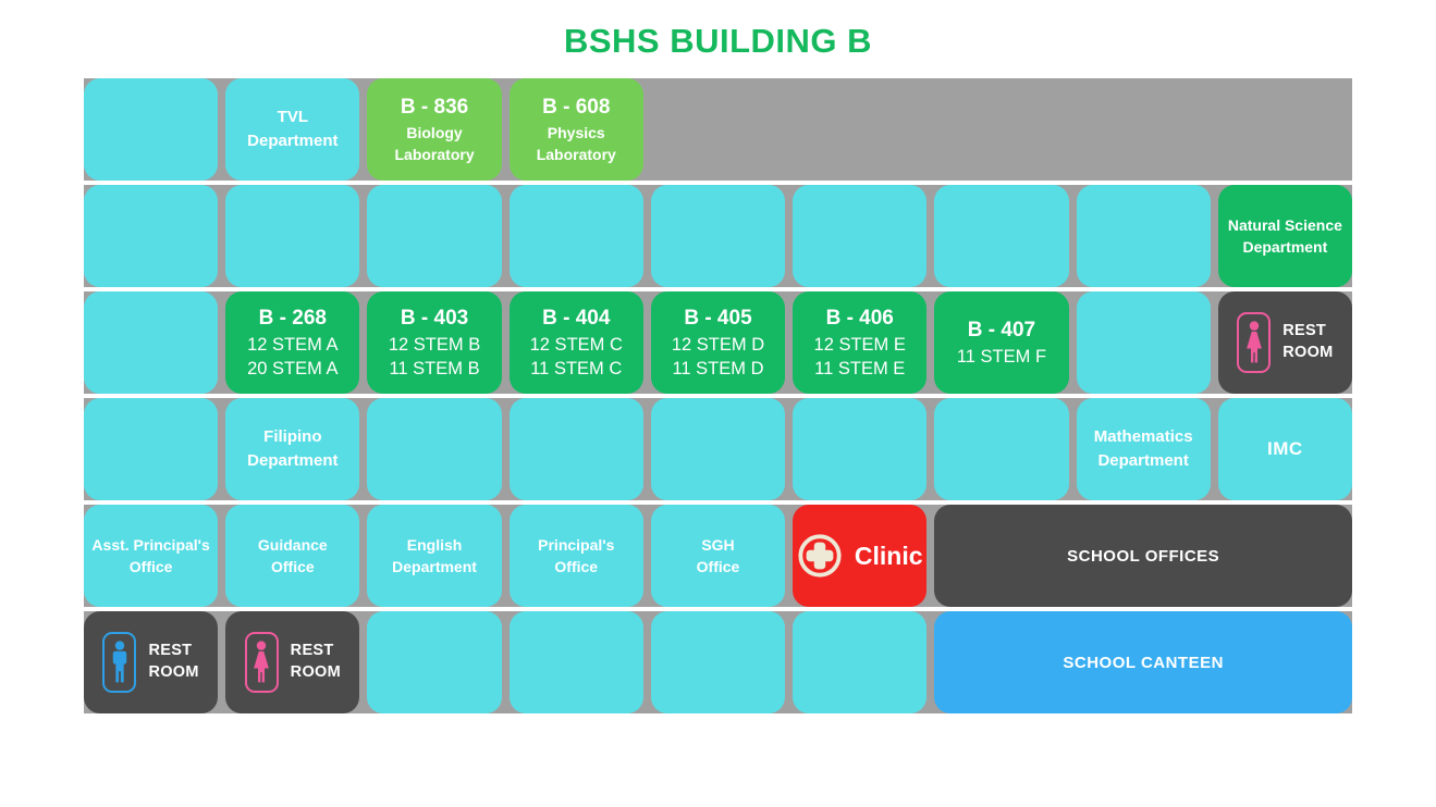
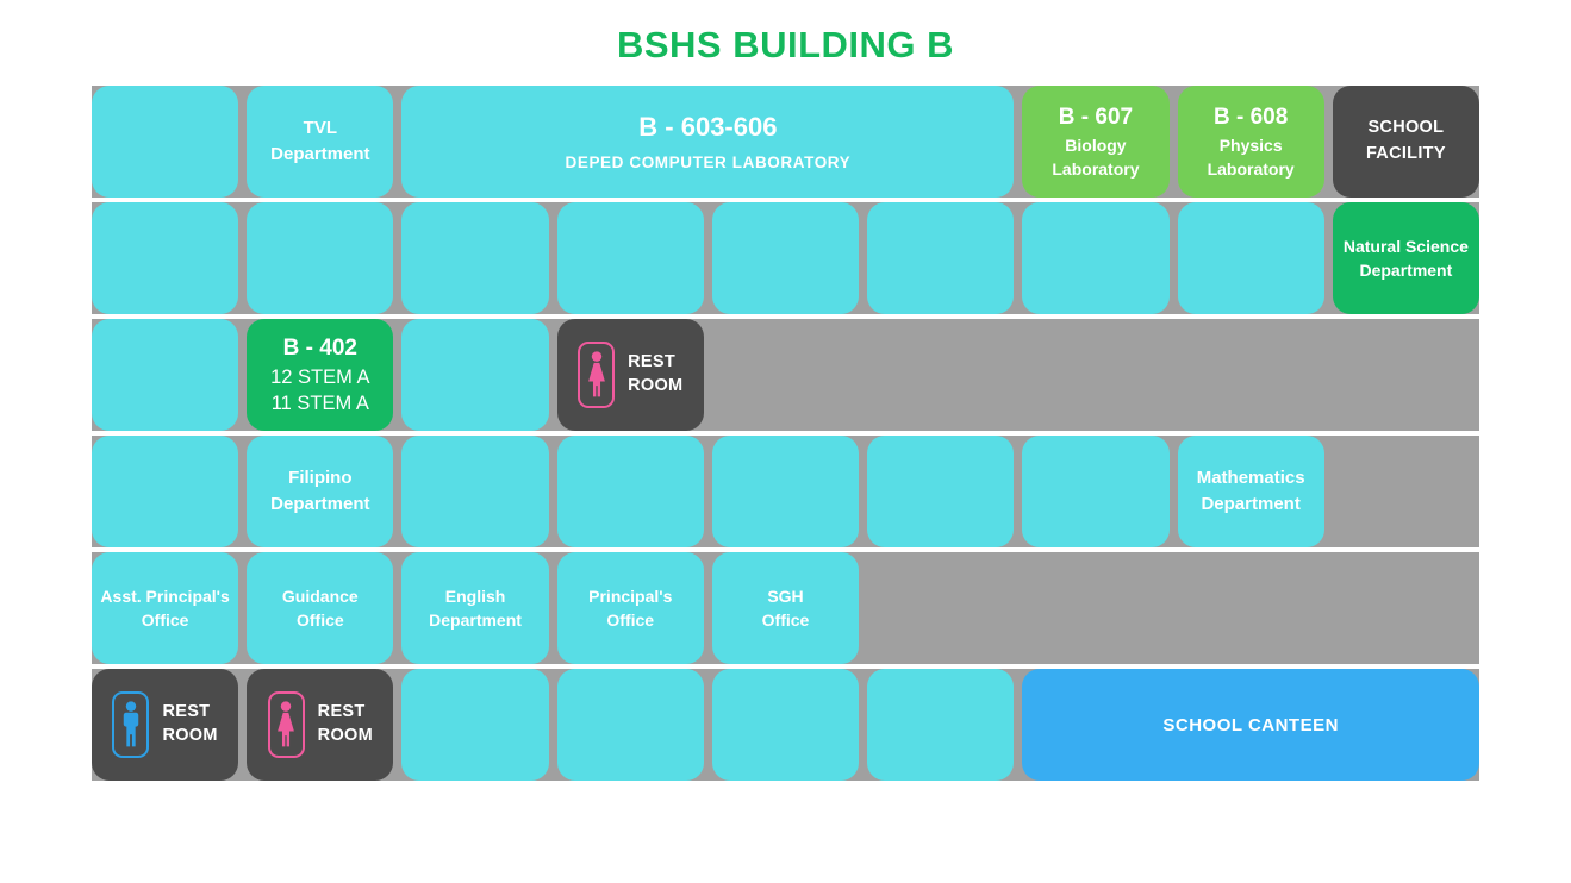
  BSHS BUILDING B
  TVL
  Department
+ B - 603-606
+ DEPED COMPUTER LABORATORY
- B - 836
+ B - 607
  Biology
  Laboratory
  B - 608
  Physics
  Laboratory
+ SCHOOL
+ FACILITY
  Natural Science
  Department
- B - 268
+ B - 402
  12 STEM A
- 20 STEM A
+ 11 STEM A
- B - 403
- 12 STEM B
- 11 STEM B
- B - 404
- 12 STEM C
- 11 STEM C
- B - 405
- 12 STEM D
- 11 STEM D
- B - 406
- 12 STEM E
- 11 STEM E
- B - 407
- 11 STEM F
  REST
  ROOM
  Filipino
  Department
  Mathematics
  Department
- IMC
  Asst. Principal's
  Office
  Guidance
  Office
  English
  Department
  Principal's
  Office
  SGH
  Office
- Clinic
- SCHOOL OFFICES
  REST
  ROOM
  REST
  ROOM
  SCHOOL CANTEEN
